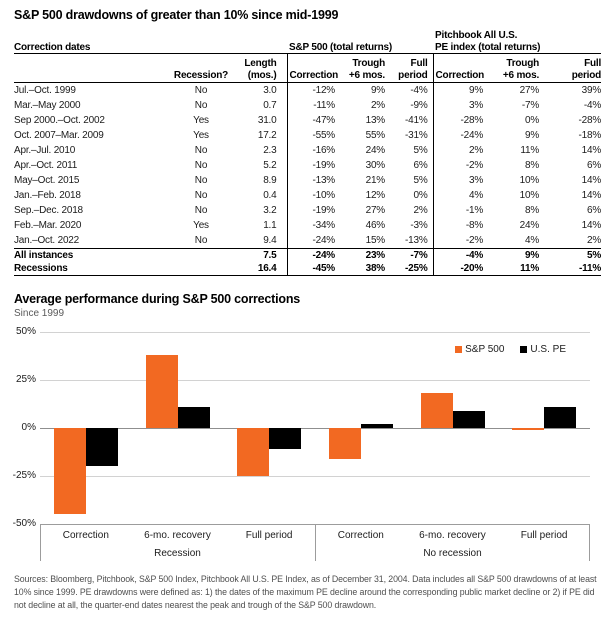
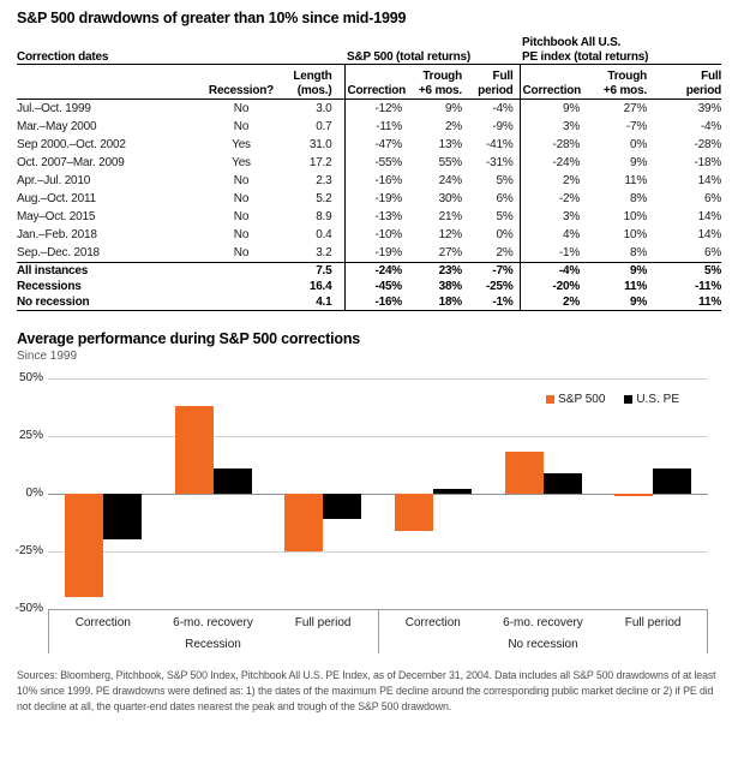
  S&P 500 drawdowns of greater than 10% since mid-1999
  Correction dates	S&P 500 (total returns)	Pitchbook All U.S. PE index (total returns)
  	Recession?	Length (mos.)	Correction	Trough +6 mos.	Full period	Correction	Trough +6 mos.	Full period
  Jul.–Oct. 1999	No	3.0	-12%	9%	-4%	9%	27%	39%
  Mar.–May 2000	No	0.7	-11%	2%	-9%	3%	-7%	-4%
  Sep 2000.–Oct. 2002	Yes	31.0	-47%	13%	-41%	-28%	0%	-28%
  Oct. 2007–Mar. 2009	Yes	17.2	-55%	55%	-31%	-24%	9%	-18%
  Apr.–Jul. 2010	No	2.3	-16%	24%	5%	2%	11%	14%
- Apr.–Oct. 2011	No	5.2	-19%	30%	6%	-2%	8%	6%
+ Aug.–Oct. 2011	No	5.2	-19%	30%	6%	-2%	8%	6%
  May–Oct. 2015	No	8.9	-13%	21%	5%	3%	10%	14%
  Jan.–Feb. 2018	No	0.4	-10%	12%	0%	4%	10%	14%
  Sep.–Dec. 2018	No	3.2	-19%	27%	2%	-1%	8%	6%
- Feb.–Mar. 2020	Yes	1.1	-34%	46%	-3%	-8%	24%	14%
- Jan.–Oct. 2022	No	9.4	-24%	15%	-13%	-2%	4%	2%
  All instances		7.5	-24%	23%	-7%	-4%	9%	5%
  Recessions		16.4	-45%	38%	-25%	-20%	11%	-11%
+ No recession		4.1	-16%	18%	-1%	2%	9%	11%
  Average performance during S&P 500 corrections
  Since 1999
  S&P 500
  U.S. PE
  50%
  25%
  0%
  -25%
  -50%
  Correction
  6-mo. recovery
  Full period
  Correction
  6-mo. recovery
  Full period
  Recession
  No recession
  Sources: Bloomberg, Pitchbook, S&P 500 Index, Pitchbook All U.S. PE Index, as of December 31, 2004. Data includes all S&P 500 drawdowns of at least 10% since 1999. PE drawdowns were defined as: 1) the dates of the maximum PE decline around the corresponding public market decline or 2) if PE did not decline at all, the quarter-end dates nearest the peak and trough of the S&P 500 drawdown.
